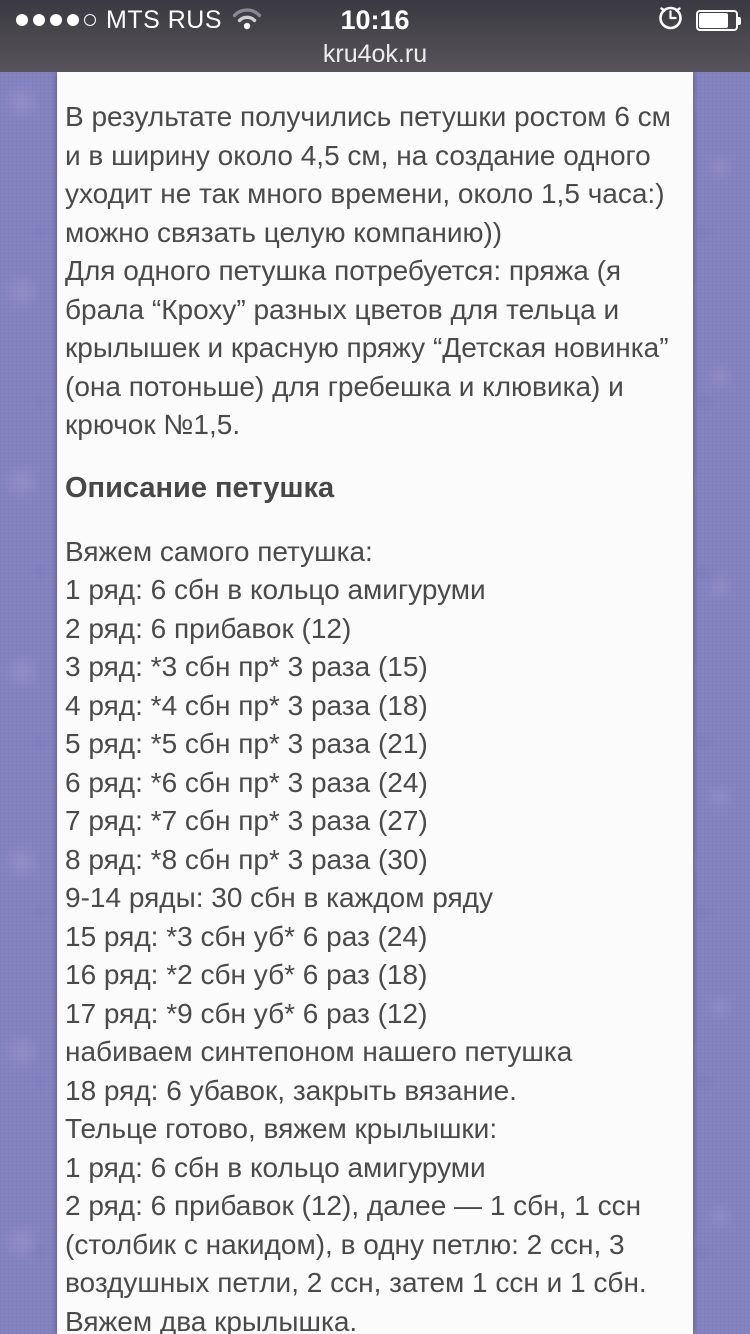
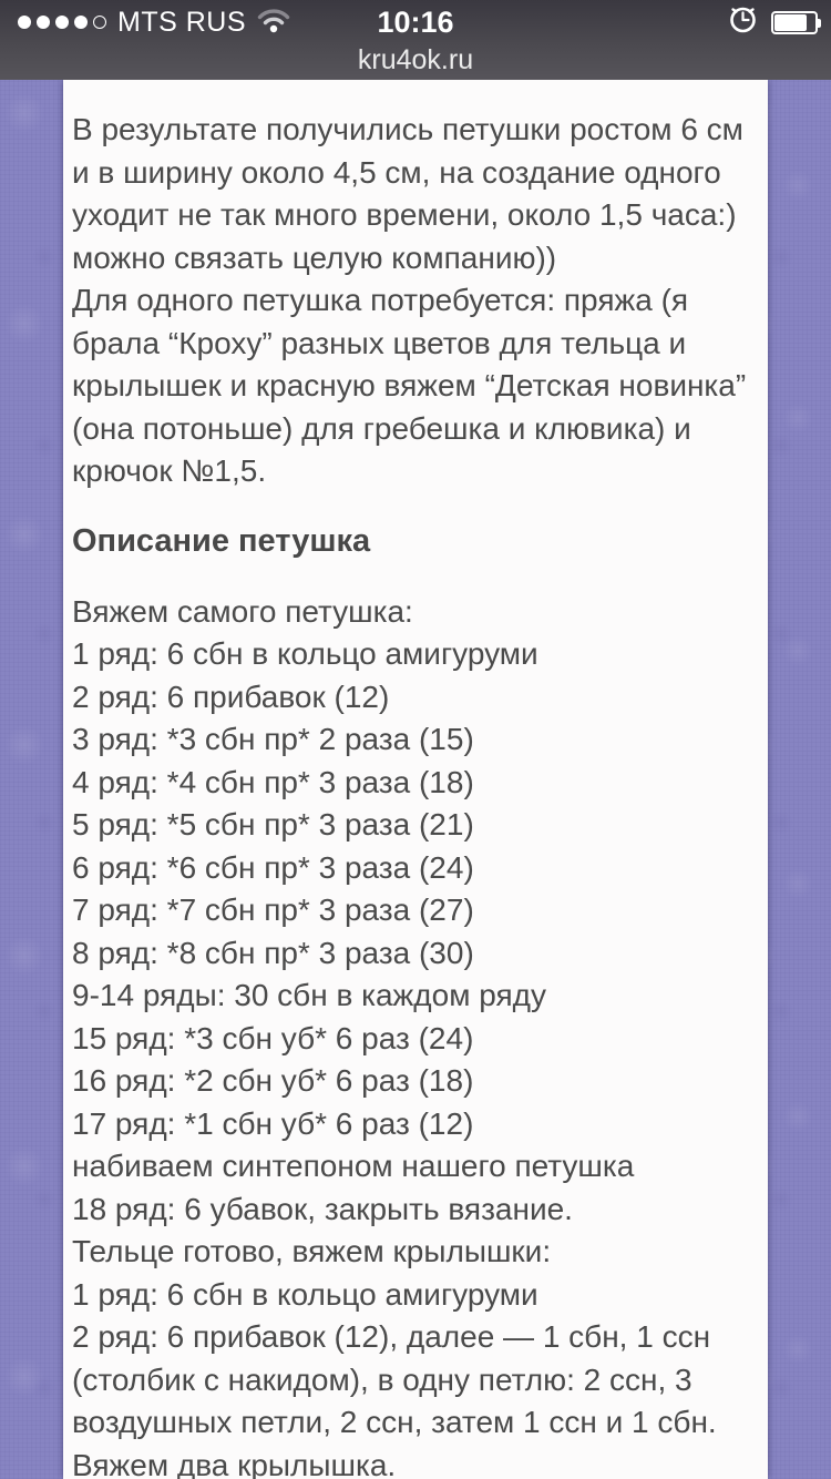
  MTS RUS
  10:16
  kru4ok.ru
  В результате получились петушки ростом 6 см и в ширину около 4,5 см, на создание одного уходит не так много времени, около 1,5 часа:) можно связать целую компанию))
- Для одного петушка потребуется: пряжа (я брала “Кроху” разных цветов для тельца и крылышек и красную пряжу “Детская новинка” (она потоньше) для гребешка и клювика) и крючок №1,5.
+ Для одного петушка потребуется: пряжа (я брала “Кроху” разных цветов для тельца и крылышек и красную вяжем “Детская новинка” (она потоньше) для гребешка и клювика) и крючок №1,5.
  Описание петушка
  Вяжем самого петушка:
  1 ряд: 6 сбн в кольцо амигуруми
  2 ряд: 6 прибавок (12)
- 3 ряд: *3 сбн пр* 3 раза (15)
+ 3 ряд: *3 сбн пр* 2 раза (15)
  4 ряд: *4 сбн пр* 3 раза (18)
  5 ряд: *5 сбн пр* 3 раза (21)
  6 ряд: *6 сбн пр* 3 раза (24)
  7 ряд: *7 сбн пр* 3 раза (27)
  8 ряд: *8 сбн пр* 3 раза (30)
  9-14 ряды: 30 сбн в каждом ряду
  15 ряд: *3 сбн уб* 6 раз (24)
  16 ряд: *2 сбн уб* 6 раз (18)
- 17 ряд: *9 сбн уб* 6 раз (12)
+ 17 ряд: *1 сбн уб* 6 раз (12)
  набиваем синтепоном нашего петушка
  18 ряд: 6 убавок, закрыть вязание.
  Тельце готово, вяжем крылышки:
  1 ряд: 6 сбн в кольцо амигуруми
  2 ряд: 6 прибавок (12), далее — 1 сбн, 1 ссн (столбик с накидом), в одну петлю: 2 ссн, 3 воздушных петли, 2 ссн, затем 1 ссн и 1 сбн.
  Вяжем два крылышка.
